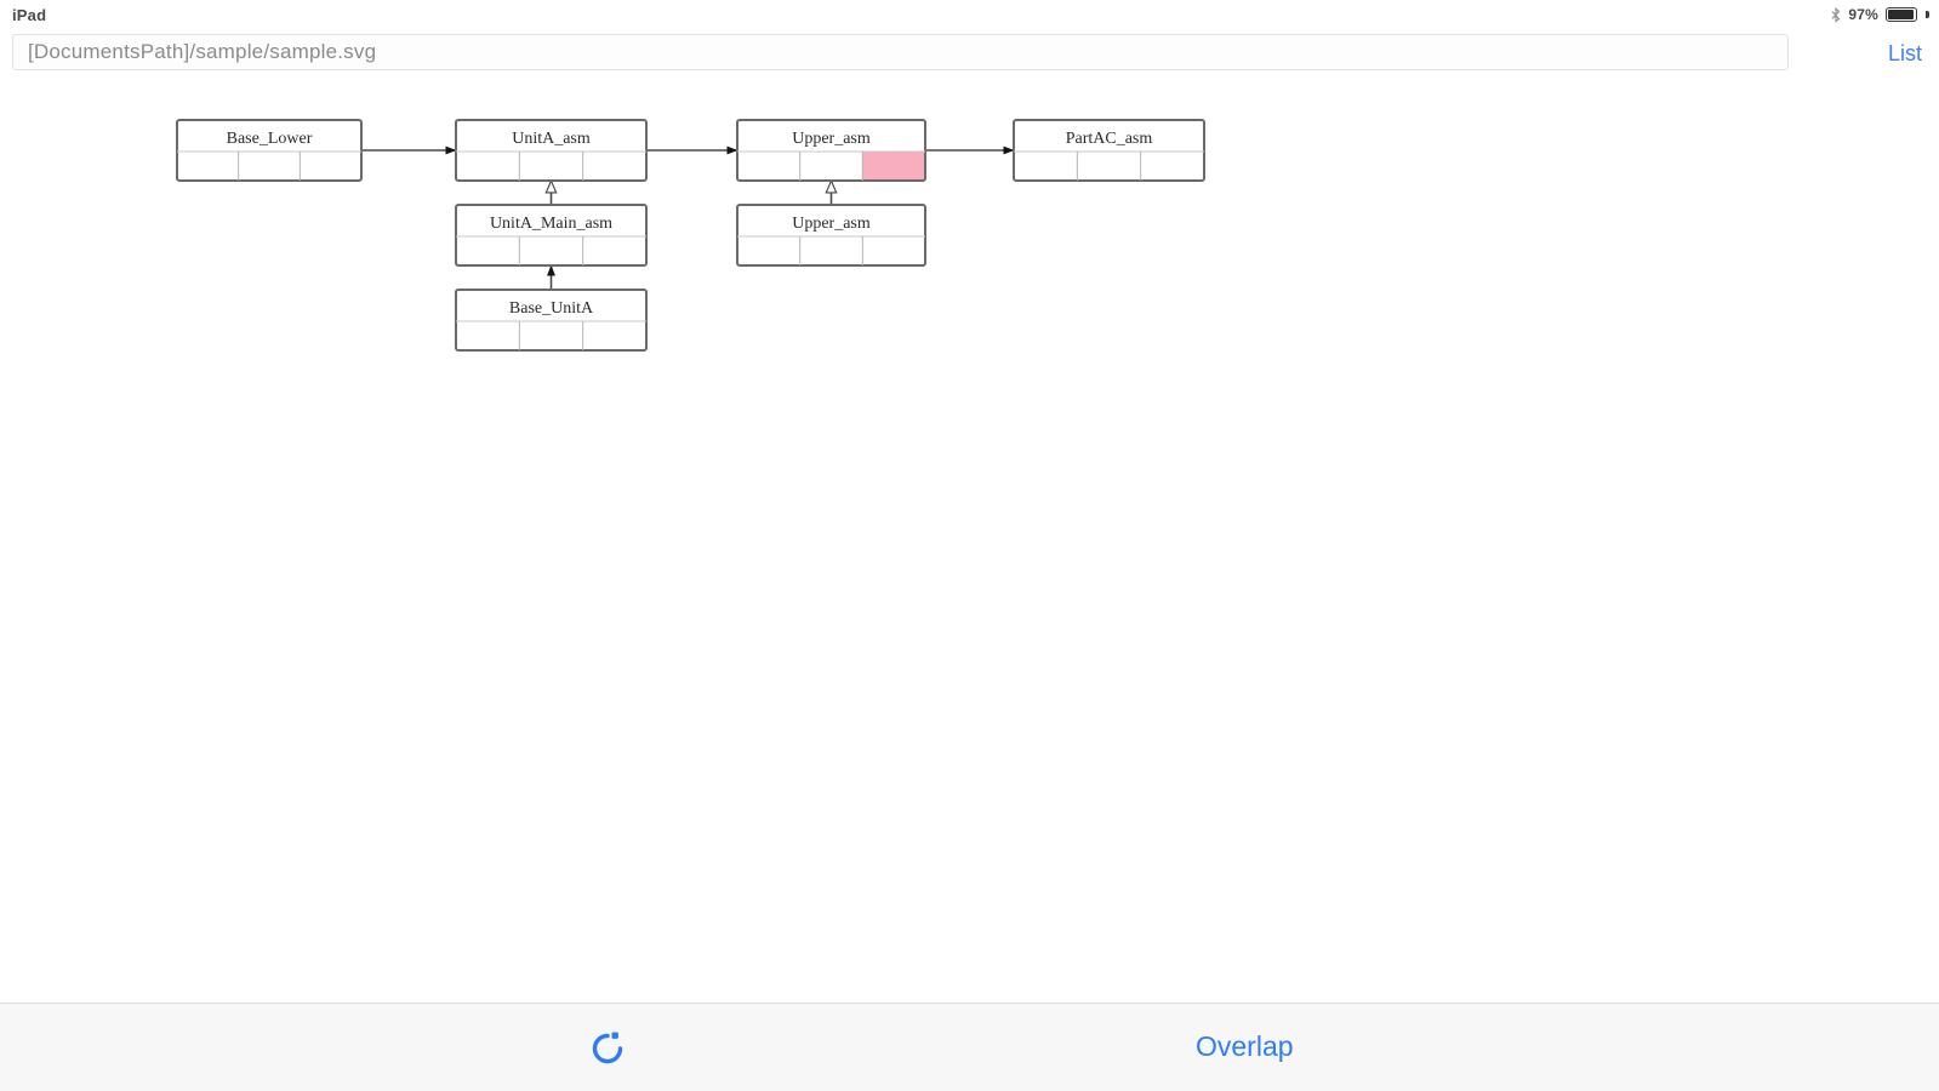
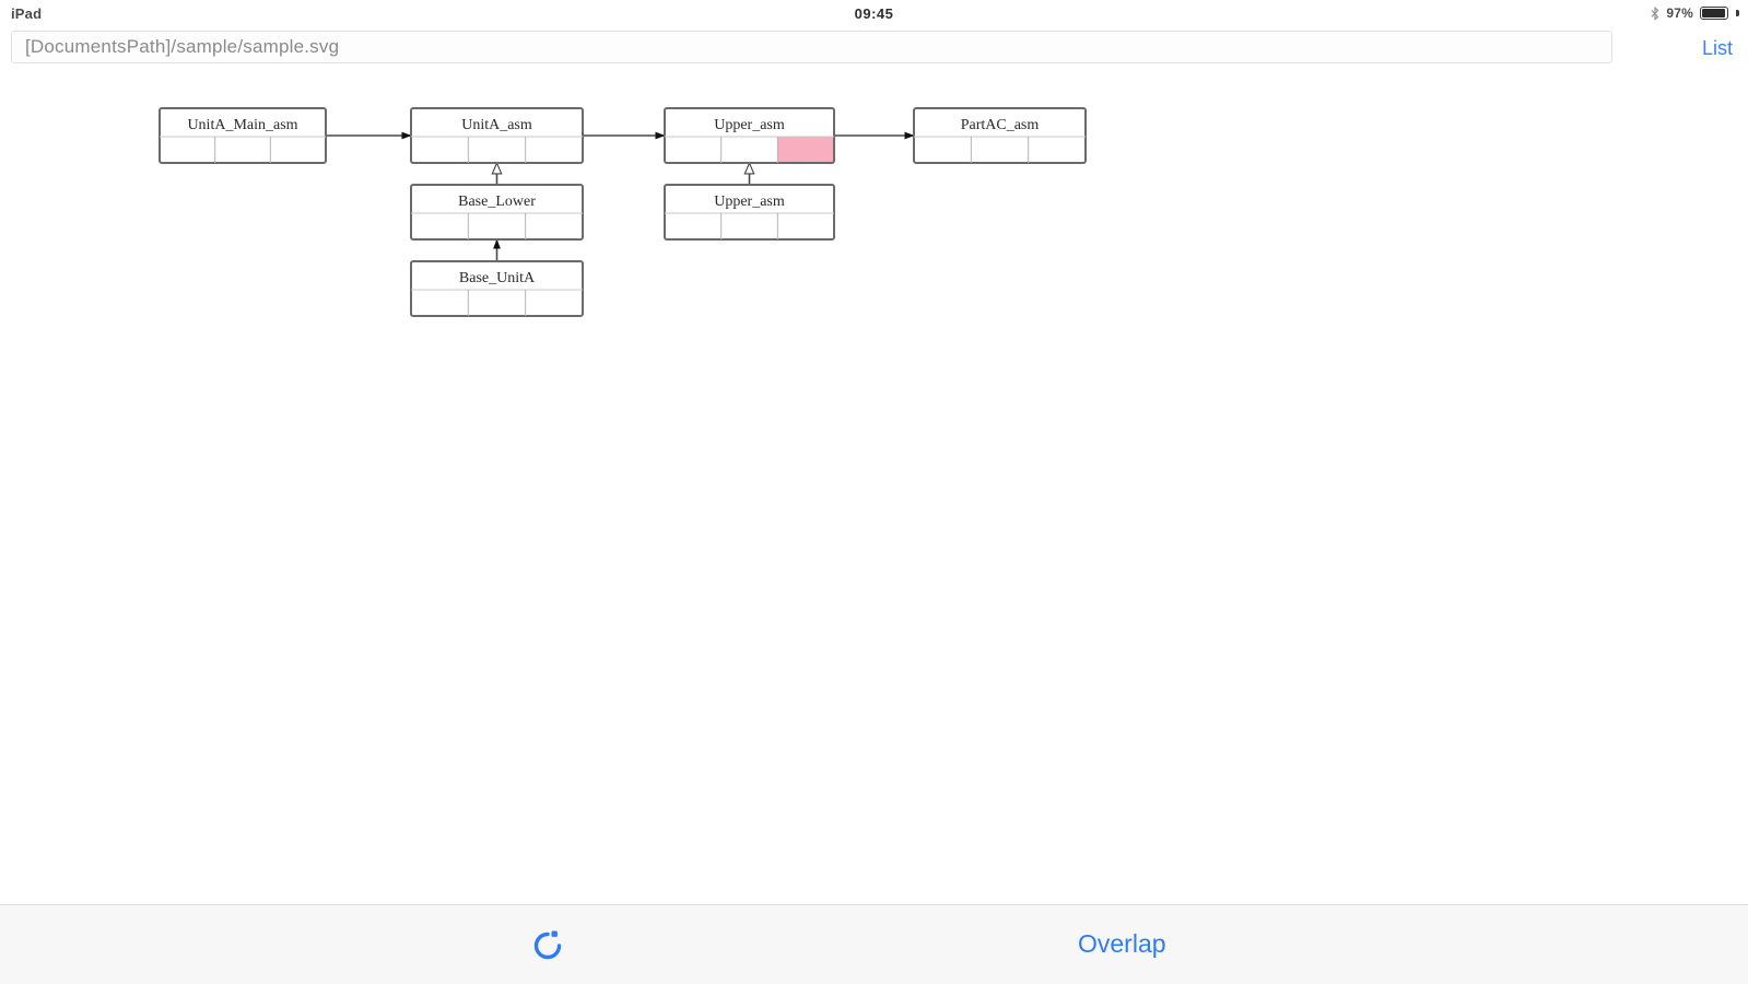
  iPad
+ 09:45
  97%
  [DocumentsPath]/sample/sample.svg
  List
- Base_Lower
+ UnitA_Main_asm
  UnitA_asm
  Upper_asm
  PartAC_asm
- UnitA_Main_asm
+ Base_Lower
  Upper_asm
  Base_UnitA
  Overlap
